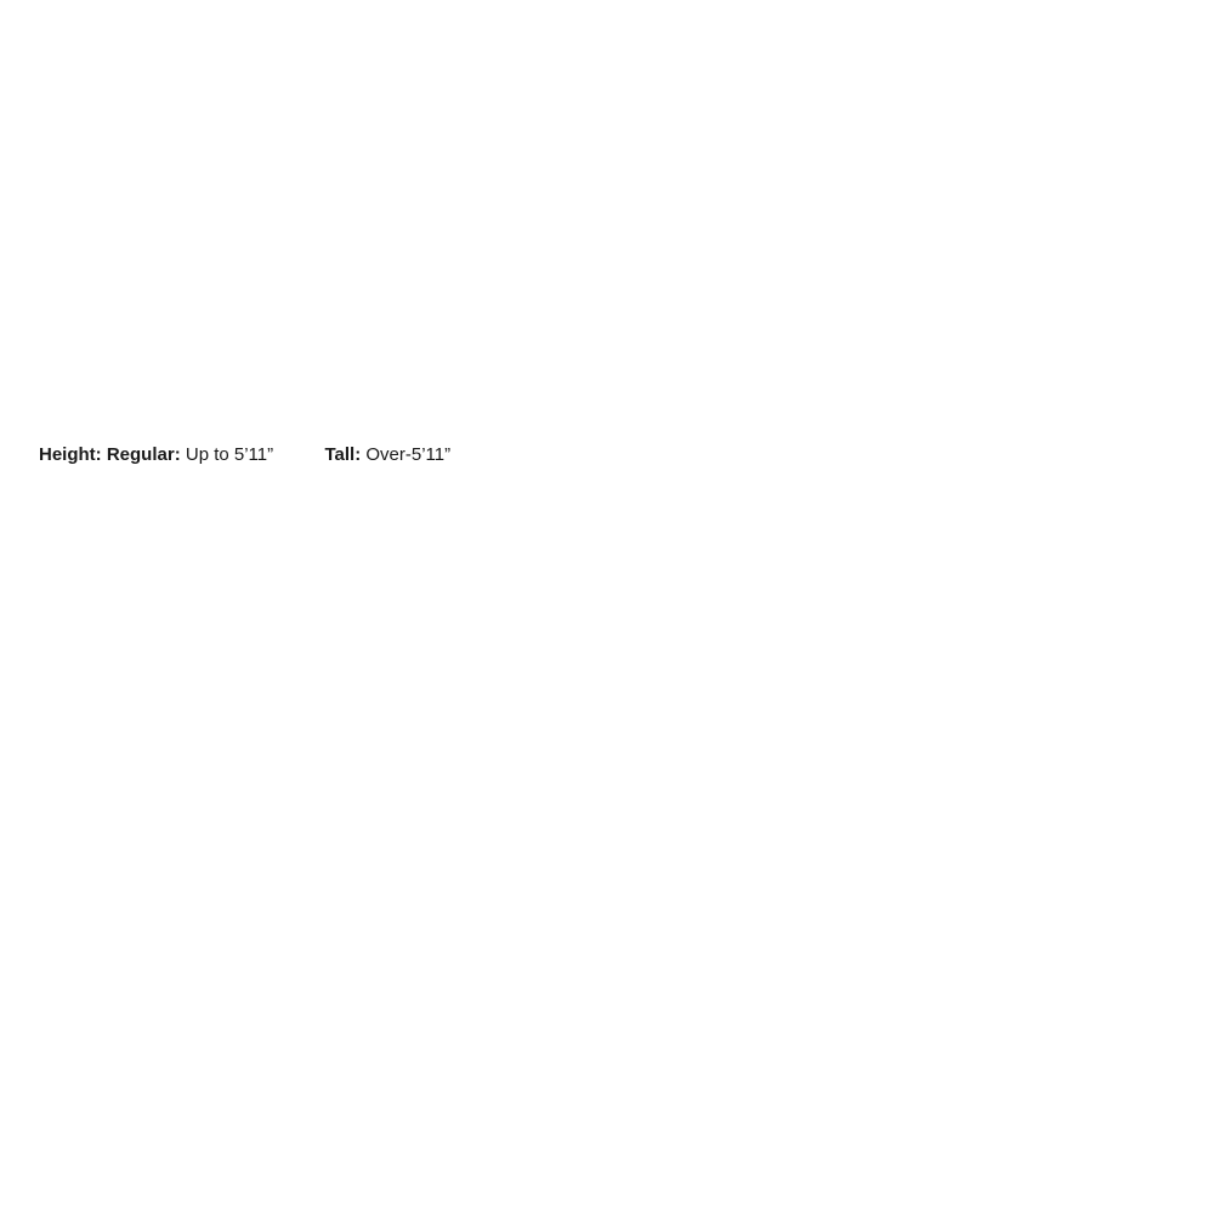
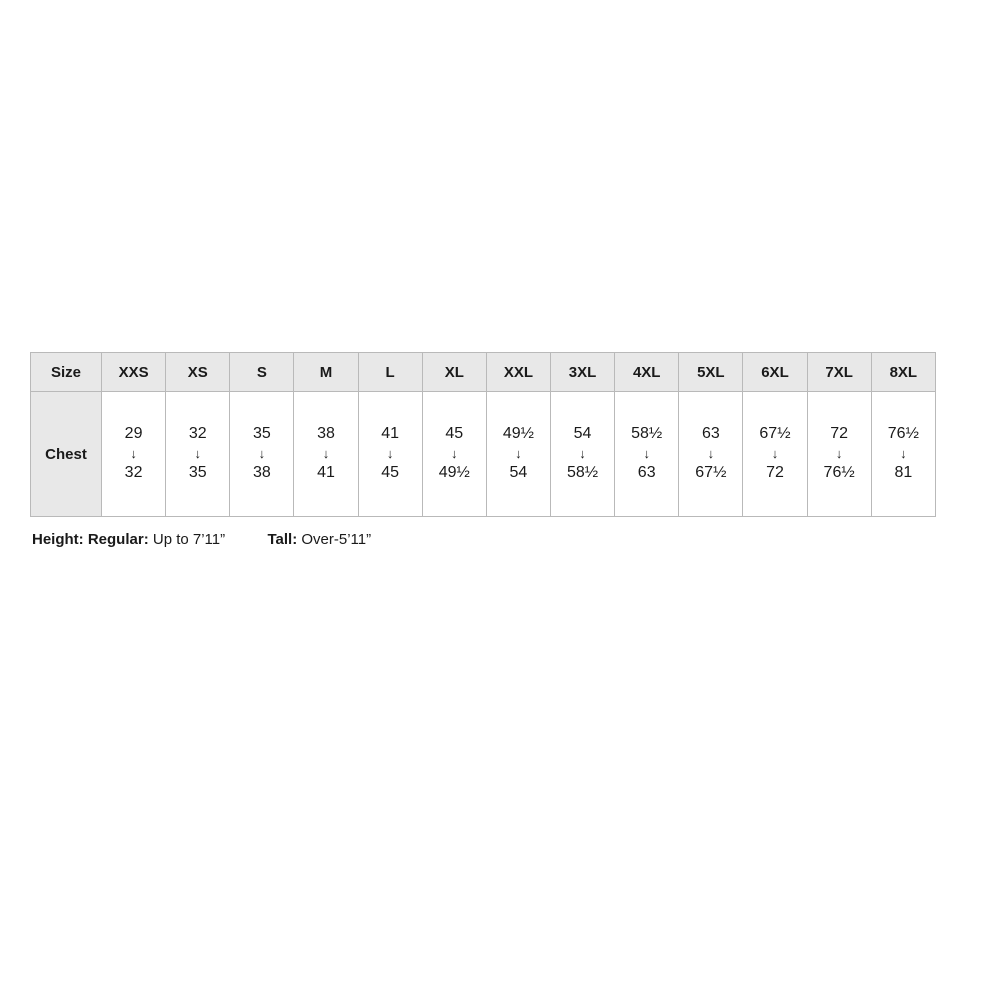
+ Size	XXS	XS	S	M	L	XL	XXL	3XL	4XL	5XL	6XL	7XL	8XL
+ Chest	29 ↓ 32	32 ↓ 35	35 ↓ 38	38 ↓ 41	41 ↓ 45	45 ↓ 49½	49½ ↓ 54	54 ↓ 58½	58½ ↓ 63	63 ↓ 67½	67½ ↓ 72	72 ↓ 76½	76½ ↓ 81
- Height: Regular: Up to 5’11” Tall: Over-5’11”
+ Height: Regular: Up to 7’11” Tall: Over-5’11”
